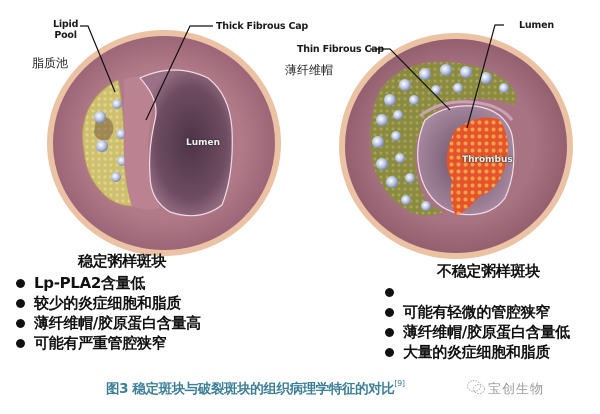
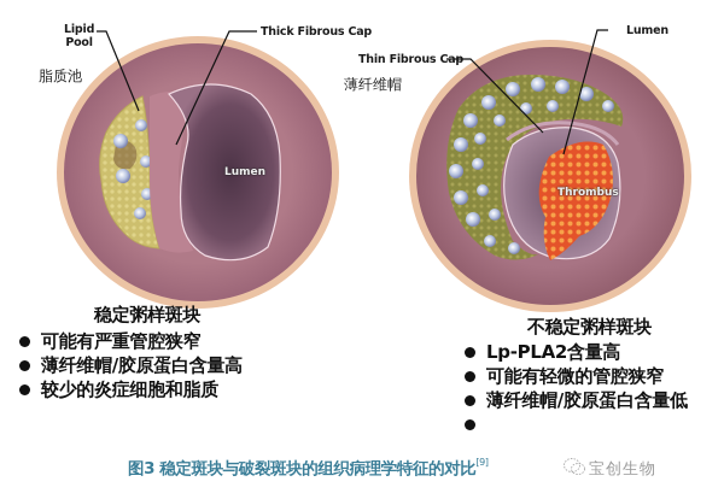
  Lipid
  Pool
  脂质池
  Thick Fibrous Cap
  Lumen
  Thin Fibrous Cap
  薄纤维帽
  Lumen
  Thrombus
  稳定粥样斑块
- Lp-PLA2含量低
- 较少的炎症细胞和脂质
+ 可能有严重管腔狭窄
  薄纤维帽/胶原蛋白含量高
- 可能有严重管腔狭窄
+ 较少的炎症细胞和脂质
  不稳定粥样斑块
+ Lp-PLA2含量高
  可能有轻微的管腔狭窄
  薄纤维帽/胶原蛋白含量低
- 大量的炎症细胞和脂质
  图3 稳定斑块与破裂斑块的组织病理学特征的对比[9]
  宝创生物
